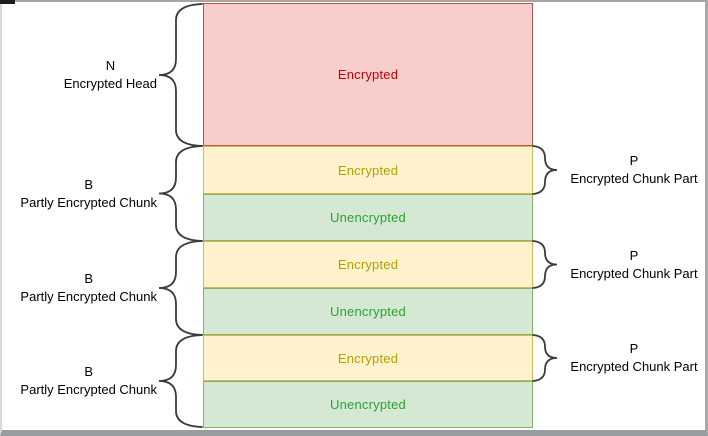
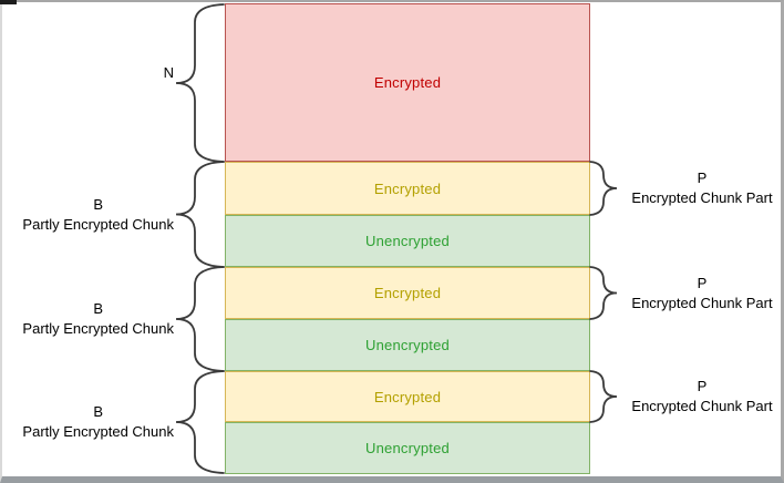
  Encrypted
  Encrypted
  Unencrypted
  Encrypted
  Unencrypted
  Encrypted
  Unencrypted
  N
- Encrypted Head
  B
  Partly Encrypted Chunk
  B
  Partly Encrypted Chunk
  B
  Partly Encrypted Chunk
  P
  Encrypted Chunk Part
  P
  Encrypted Chunk Part
  P
  Encrypted Chunk Part
